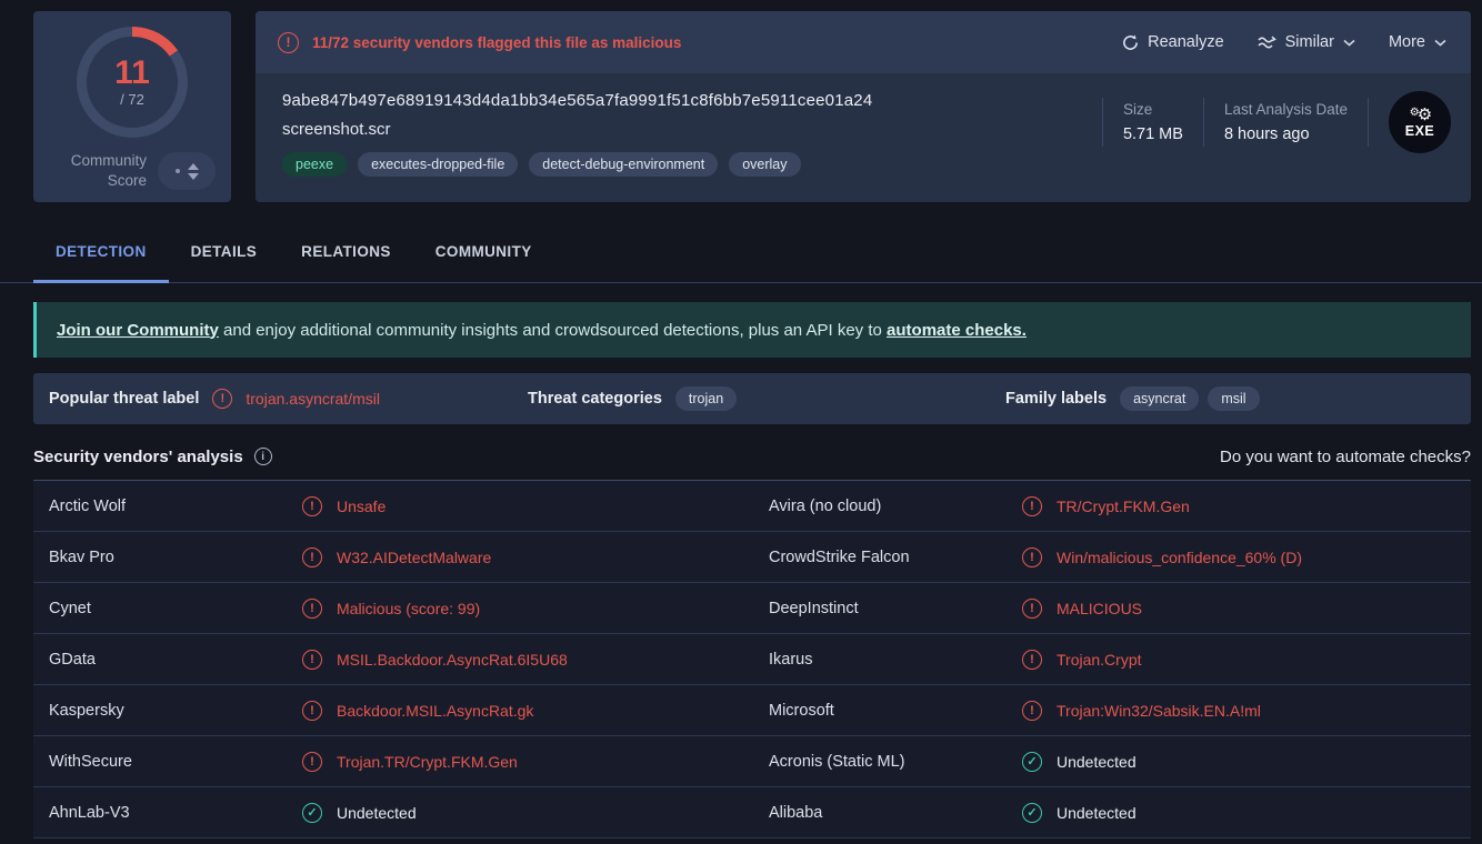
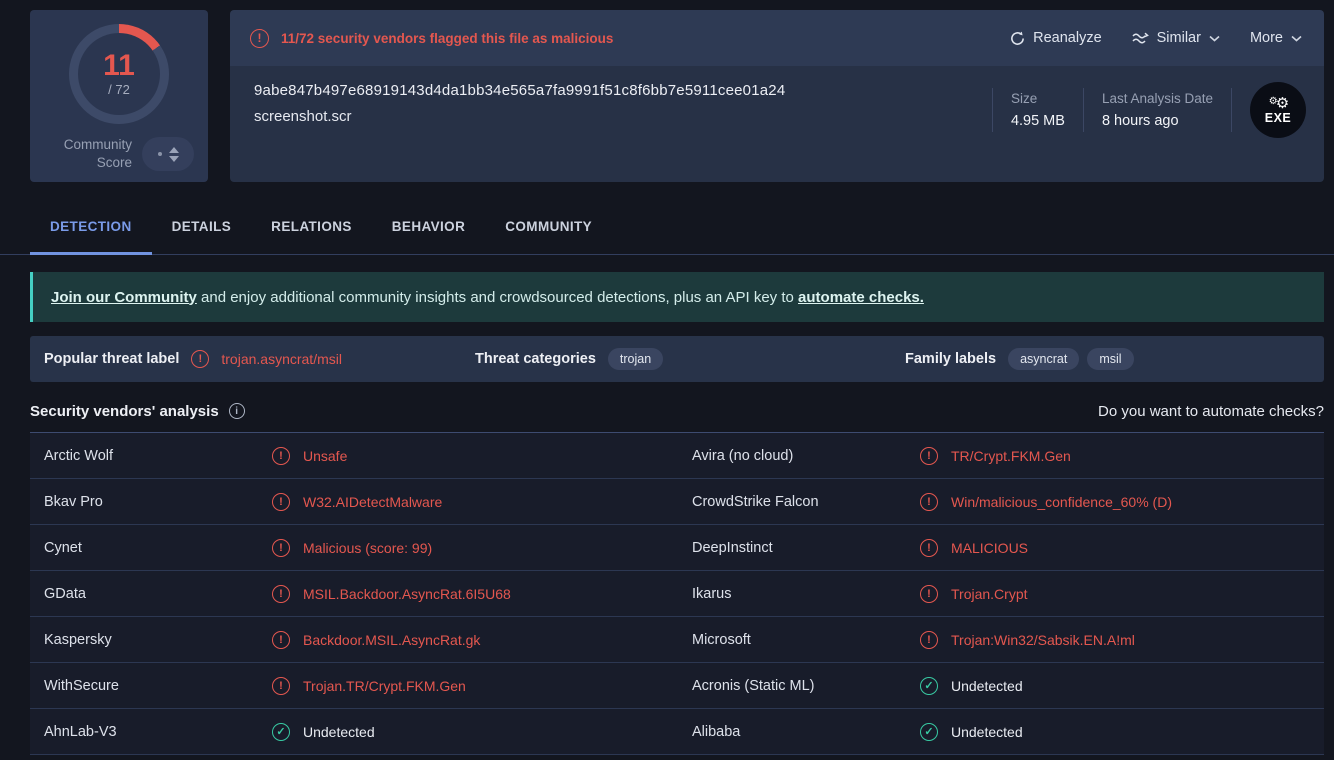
  11
  / 72
  Community Score
  !
  11/72 security vendors flagged this file as malicious
  Reanalyze
  Similar
  More
  9abe847b497e68919143d4da1bb34e565a7fa9991f51c8f6bb7e5911cee01a24
  screenshot.scr
- peexe
- executes-dropped-file
- detect-debug-environment
- overlay
  Size
- 5.71 MB
+ 4.95 MB
  Last Analysis Date
  8 hours ago
  ⚙⚙
  EXE
  DETECTION
  DETAILS
  RELATIONS
+ BEHAVIOR
  COMMUNITY
  Join our Community and enjoy additional community insights and crowdsourced detections, plus an API key to automate checks.
  Popular threat label
  !
  trojan.asyncrat/msil
  Threat categories
  trojan
  Family labels
  asyncrat
  msil
  Security vendors' analysis
  i
  Do you want to automate checks?
  Arctic Wolf
  !
  Unsafe
  Avira (no cloud)
  !
  TR/Crypt.FKM.Gen
  Bkav Pro
  !
  W32.AIDetectMalware
  CrowdStrike Falcon
  !
  Win/malicious_confidence_60% (D)
  Cynet
  !
  Malicious (score: 99)
  DeepInstinct
  !
  MALICIOUS
  GData
  !
  MSIL.Backdoor.AsyncRat.6I5U68
  Ikarus
  !
  Trojan.Crypt
  Kaspersky
  !
  Backdoor.MSIL.AsyncRat.gk
  Microsoft
  !
  Trojan:Win32/Sabsik.EN.A!ml
  WithSecure
  !
  Trojan.TR/Crypt.FKM.Gen
  Acronis (Static ML)
  ✓
  Undetected
  AhnLab-V3
  ✓
  Undetected
  Alibaba
  ✓
  Undetected
